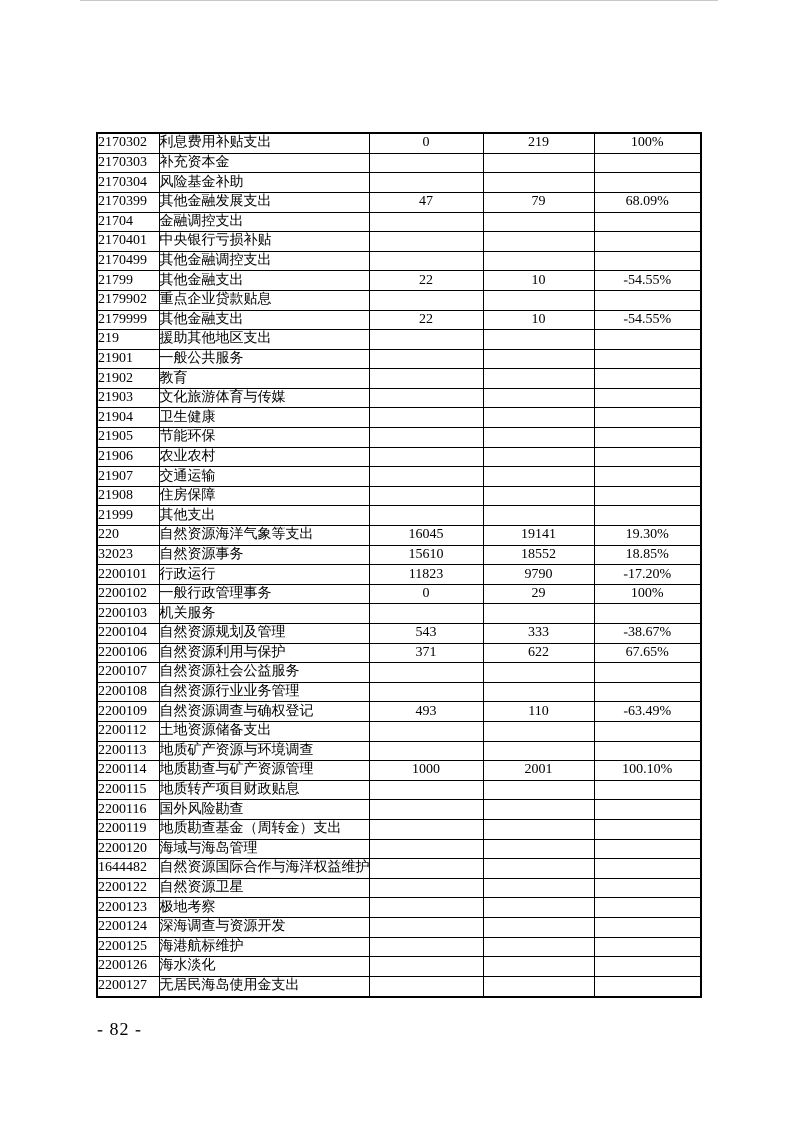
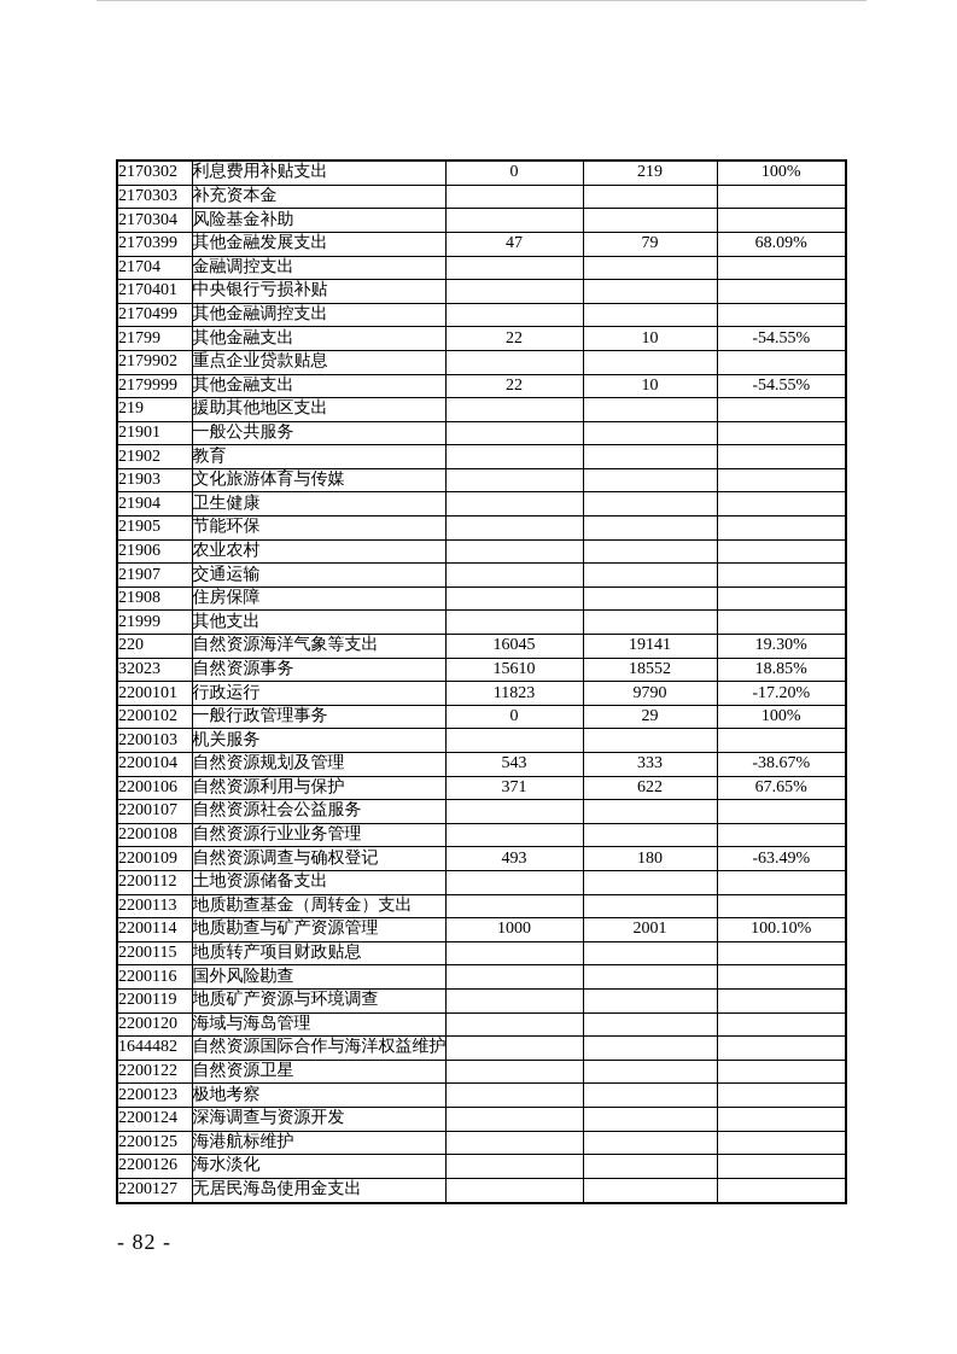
  2170302	利息费用补贴支出	0	219	100%
  2170303	补充资本金
  2170304	风险基金补助
  2170399	其他金融发展支出	47	79	68.09%
  21704	金融调控支出
  2170401	中央银行亏损补贴
  2170499	其他金融调控支出
  21799	其他金融支出	22	10	-54.55%
  2179902	重点企业贷款贴息
  2179999	其他金融支出	22	10	-54.55%
  219	援助其他地区支出
  21901	一般公共服务
  21902	教育
  21903	文化旅游体育与传媒
  21904	卫生健康
  21905	节能环保
  21906	农业农村
  21907	交通运输
  21908	住房保障
  21999	其他支出
  220	自然资源海洋气象等支出	16045	19141	19.30%
  32023	自然资源事务	15610	18552	18.85%
  2200101	行政运行	11823	9790	-17.20%
  2200102	一般行政管理事务	0	29	100%
  2200103	机关服务
  2200104	自然资源规划及管理	543	333	-38.67%
  2200106	自然资源利用与保护	371	622	67.65%
  2200107	自然资源社会公益服务
  2200108	自然资源行业业务管理
- 2200109	自然资源调查与确权登记	493	110	-63.49%
+ 2200109	自然资源调查与确权登记	493	180	-63.49%
  2200112	土地资源储备支出
- 2200113	地质矿产资源与环境调查
+ 2200113	地质勘查基金（周转金）支出
  2200114	地质勘查与矿产资源管理	1000	2001	100.10%
  2200115	地质转产项目财政贴息
  2200116	国外风险勘查
- 2200119	地质勘查基金（周转金）支出
+ 2200119	地质矿产资源与环境调查
  2200120	海域与海岛管理
  1644482	自然资源国际合作与海洋权益维护
  2200122	自然资源卫星
  2200123	极地考察
  2200124	深海调查与资源开发
  2200125	海港航标维护
  2200126	海水淡化
  2200127	无居民海岛使用金支出
  - 82 -
